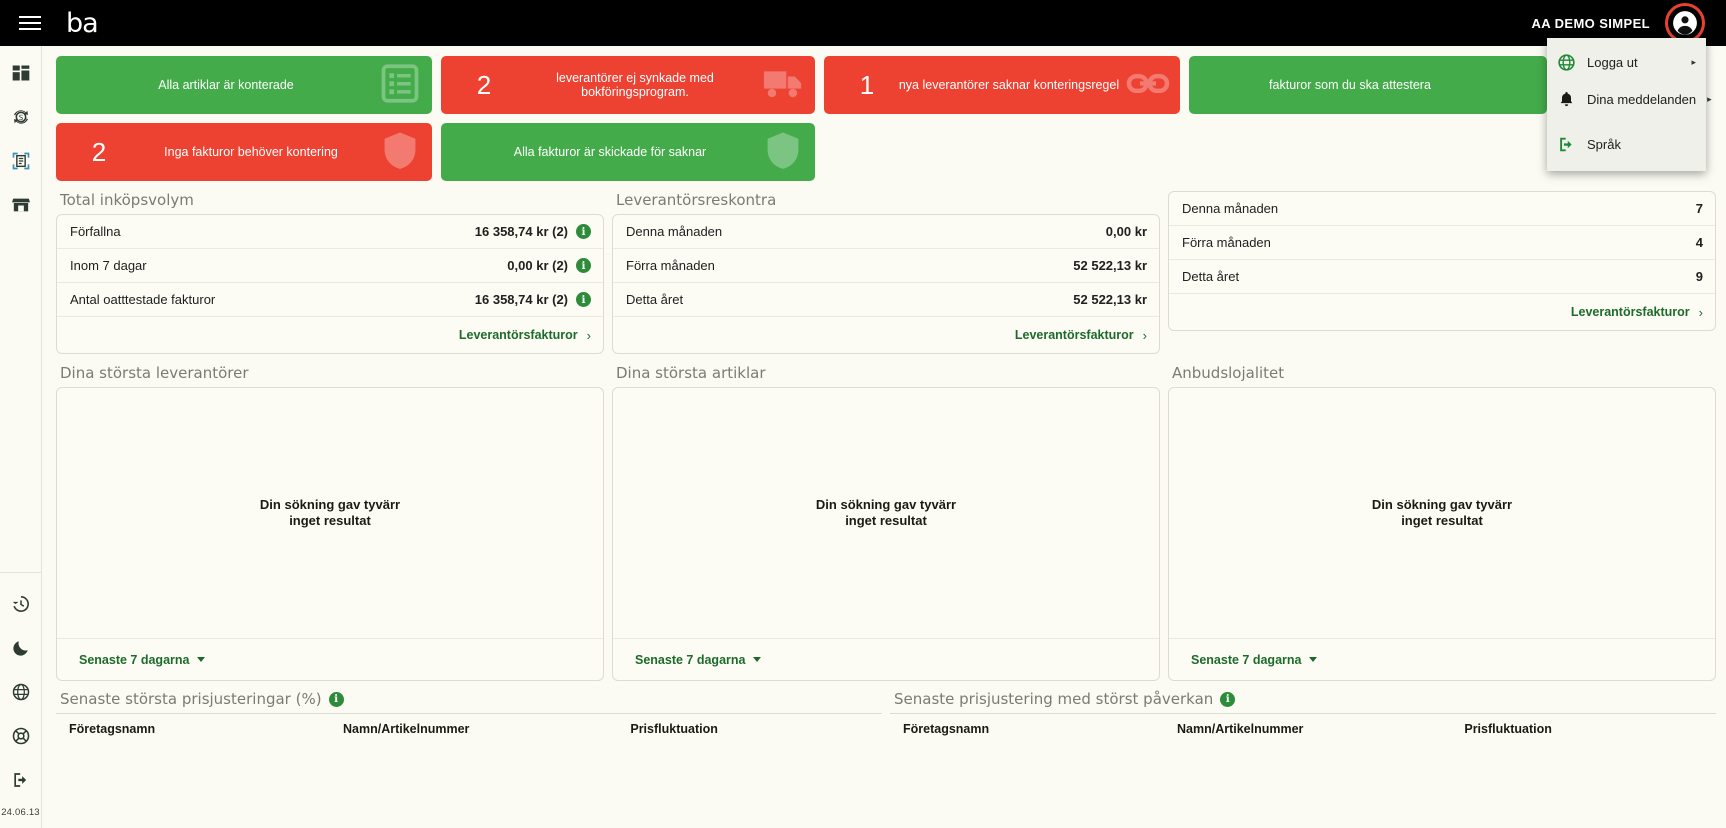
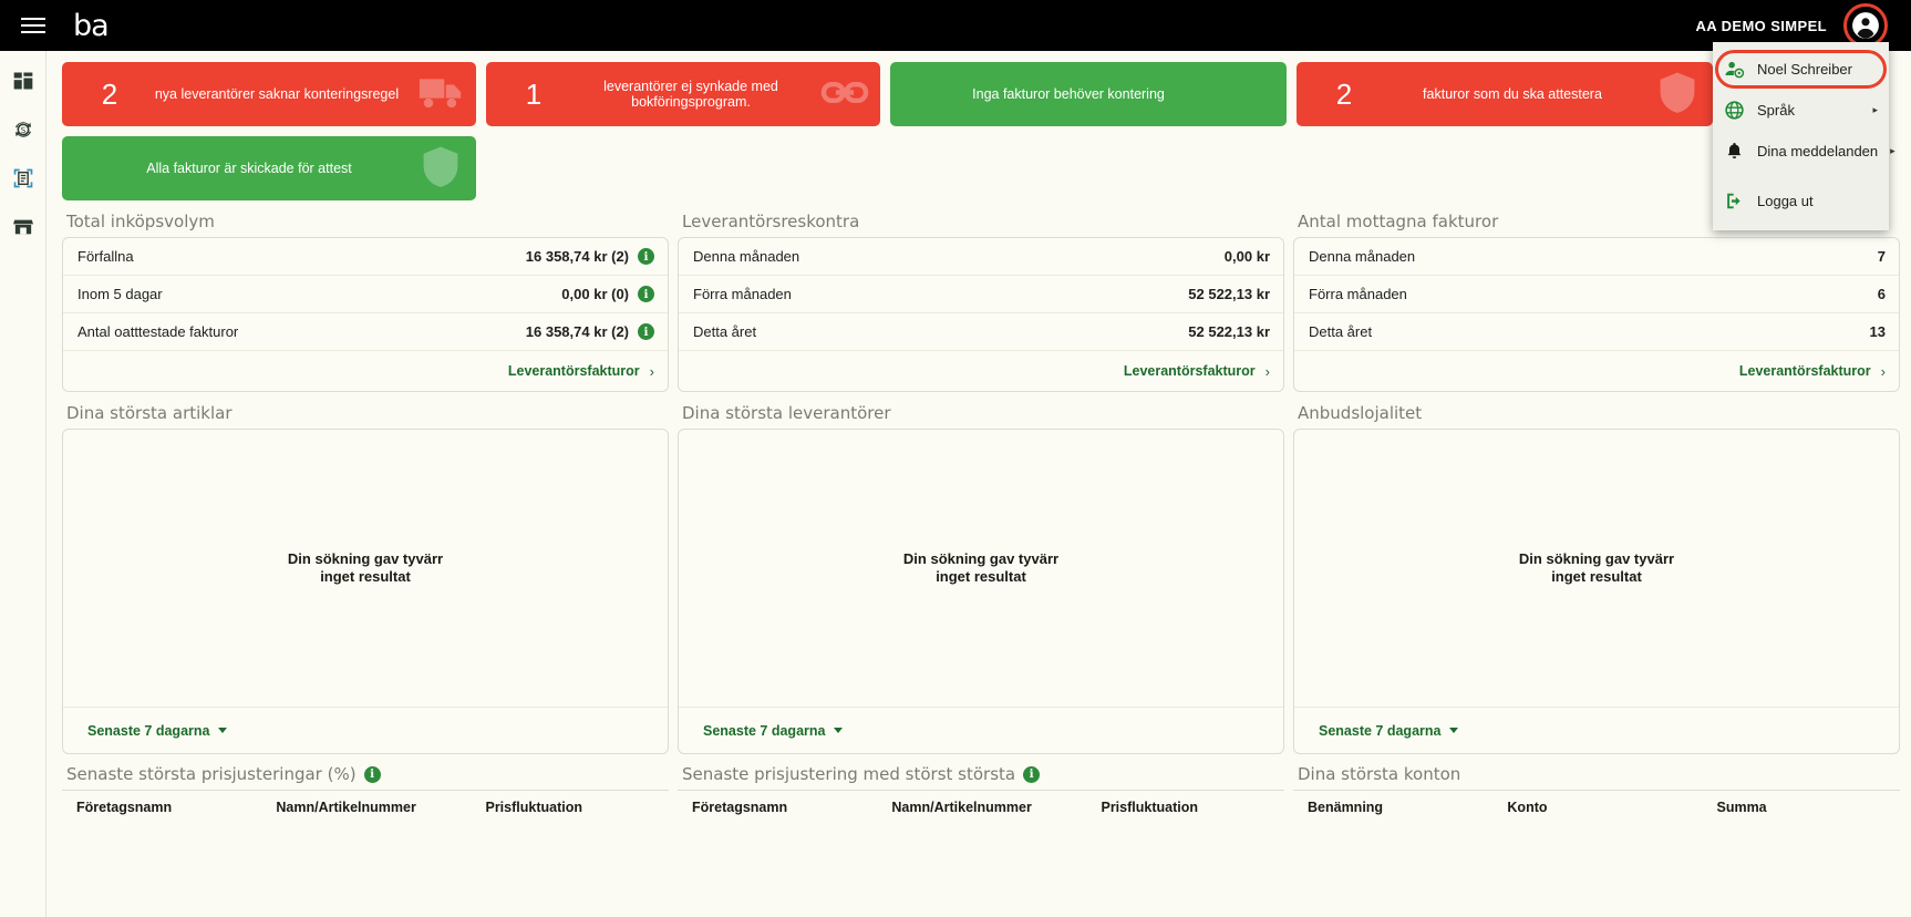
  ba
  AA DEMO SIMPEL
+ Noel Schreiber
- Logga ut
+ Språk
  ▸
  Dina meddelanden
  ▸
- Språk
+ Logga ut
  S
- 24.06.13
- Alla artiklar är konterade
  2
- leverantörer ej synkade med bokföringsprogram.
+ nya leverantörer saknar konteringsregel
  1
- nya leverantörer saknar konteringsregel
+ leverantörer ej synkade med bokföringsprogram.
- fakturor som du ska attestera
+ Inga fakturor behöver kontering
  2
- Inga fakturor behöver kontering
+ fakturor som du ska attestera
- Alla fakturor är skickade för saknar
+ Alla fakturor är skickade för attest
  Total inköpsvolym
  Förfallna
  16 358,74 kr (2)
  i
- Inom 7 dagar
+ Inom 5 dagar
- 0,00 kr (2)
+ 0,00 kr (0)
  i
  Antal oatttestade fakturor
  16 358,74 kr (2)
  i
  Leverantörsfakturor
  ›
  Leverantörsreskontra
  Denna månaden
  0,00 kr
  Förra månaden
  52 522,13 kr
  Detta året
  52 522,13 kr
  Leverantörsfakturor
  ›
+ Antal mottagna fakturor
  Denna månaden
  7
  Förra månaden
- 4
+ 6
  Detta året
- 9
+ 13
  Leverantörsfakturor
  ›
- Dina största leverantörer
+ Dina största artiklar
  Din sökning gav tyvärr
  inget resultat
  Senaste 7 dagarna
- Dina största artiklar
+ Dina största leverantörer
  Din sökning gav tyvärr
  inget resultat
  Senaste 7 dagarna
  Anbudslojalitet
  Din sökning gav tyvärr
  inget resultat
  Senaste 7 dagarna
  Senaste största prisjusteringar (%)
  i
  Företagsnamn
  Namn/Artikelnummer
  Prisfluktuation
- Senaste prisjustering med störst påverkan
+ Senaste prisjustering med störst största
  i
  Företagsnamn
  Namn/Artikelnummer
  Prisfluktuation
+ Dina största konton
+ Benämning
+ Konto
+ Summa
